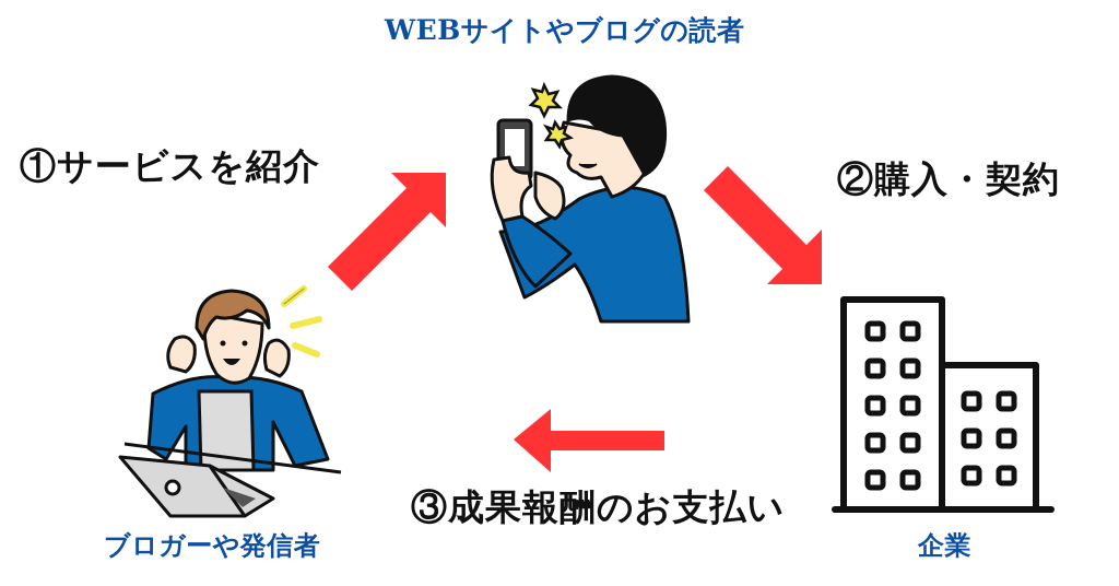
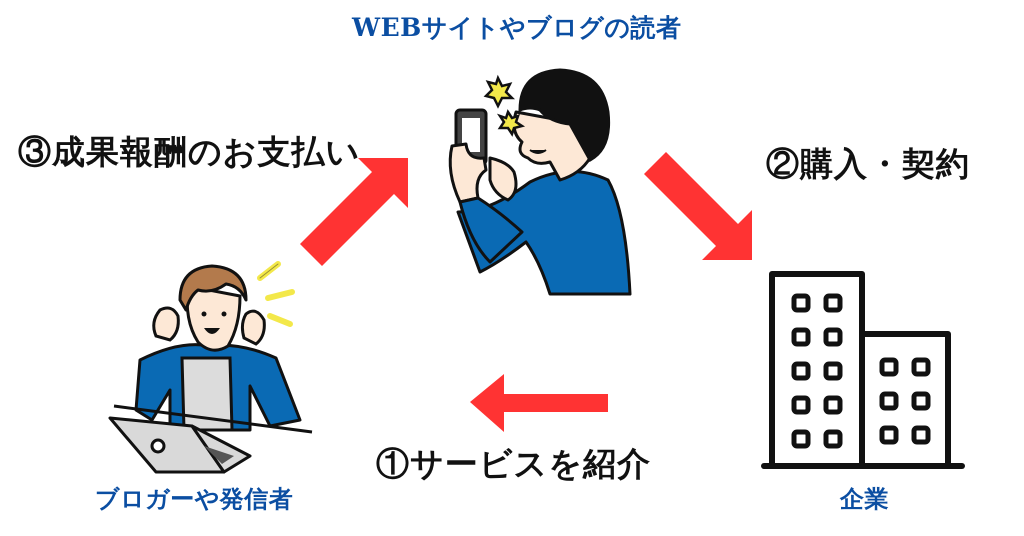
  WEBサイトやブログの読者
  ブロガーや発信者
  企業
- ①サービスを紹介
+ ③成果報酬のお支払い
  ②購入・契約
- ③成果報酬のお支払い
+ ①サービスを紹介
